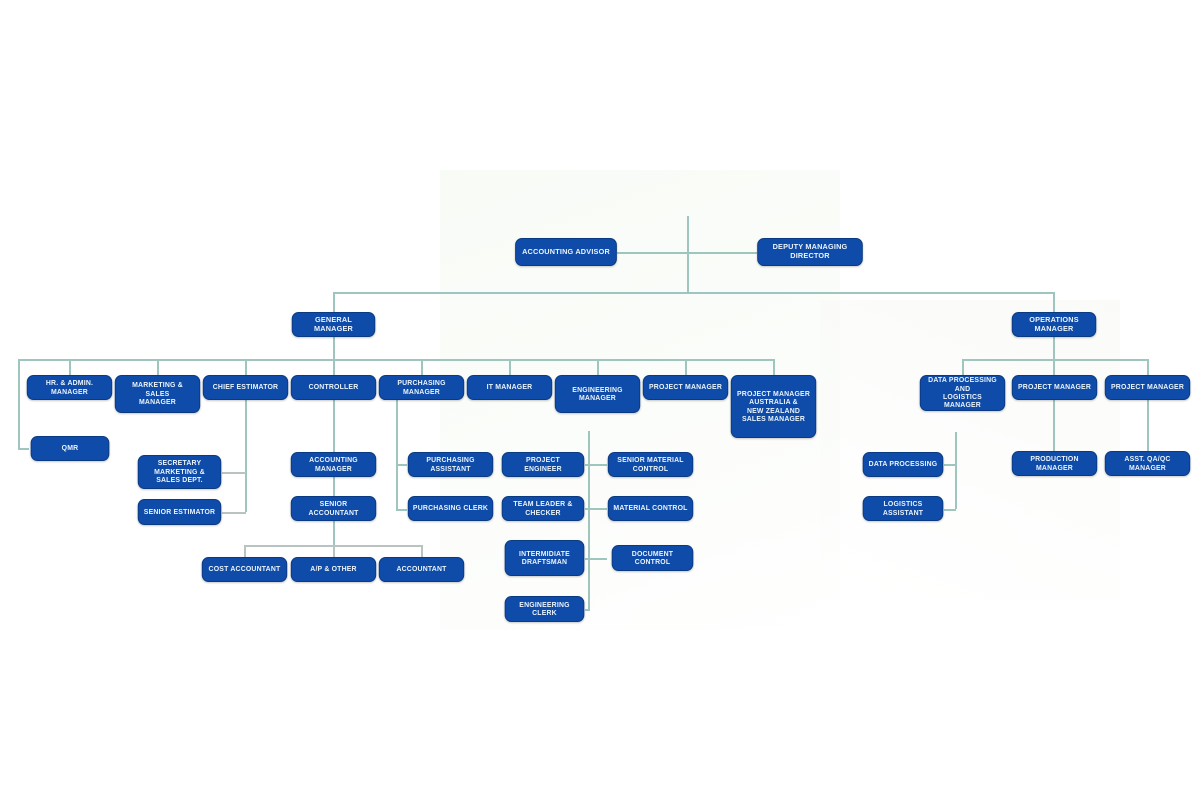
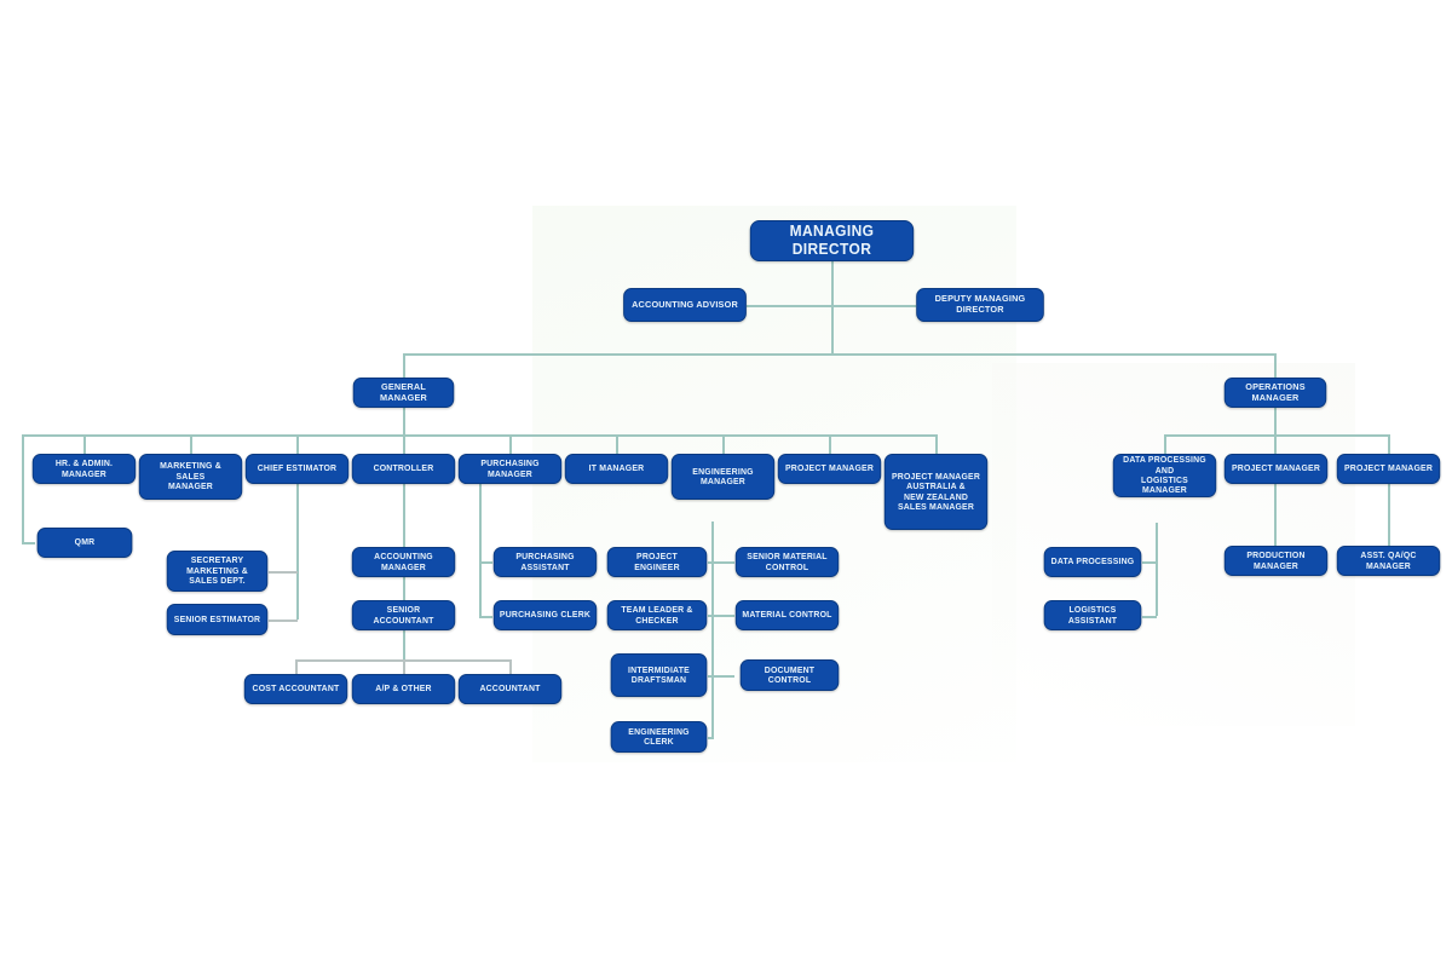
+ MANAGING DIRECTOR
  ACCOUNTING ADVISOR
  DEPUTY MANAGING DIRECTOR
  GENERAL MANAGER
  OPERATIONS MANAGER
  HR. & ADMIN. MANAGER
  MARKETING & SALES
  MANAGER
  CHIEF ESTIMATOR
  CONTROLLER
  PURCHASING MANAGER
  IT MANAGER
  ENGINEERING
  MANAGER
  PROJECT MANAGER
  PROJECT MANAGER
  AUSTRALIA &
  NEW ZEALAND
  SALES MANAGER
  QMR
  SECRETARY MARKETING &
  SALES DEPT.
  SENIOR ESTIMATOR
  ACCOUNTING MANAGER
  SENIOR ACCOUNTANT
  COST ACCOUNTANT
  A/P & OTHER
  ACCOUNTANT
  PURCHASING ASSISTANT
  PURCHASING CLERK
  PROJECT ENGINEER
  TEAM LEADER & CHECKER
  INTERMIDIATE
  DRAFTSMAN
  ENGINEERING CLERK
  SENIOR MATERIAL CONTROL
  MATERIAL CONTROL
  DOCUMENT CONTROL
  DATA PROCESSING AND
  LOGISTICS MANAGER
  PROJECT MANAGER
  PROJECT MANAGER
  DATA PROCESSING
  LOGISTICS ASSISTANT
  PRODUCTION MANAGER
  ASST. QA/QC MANAGER
